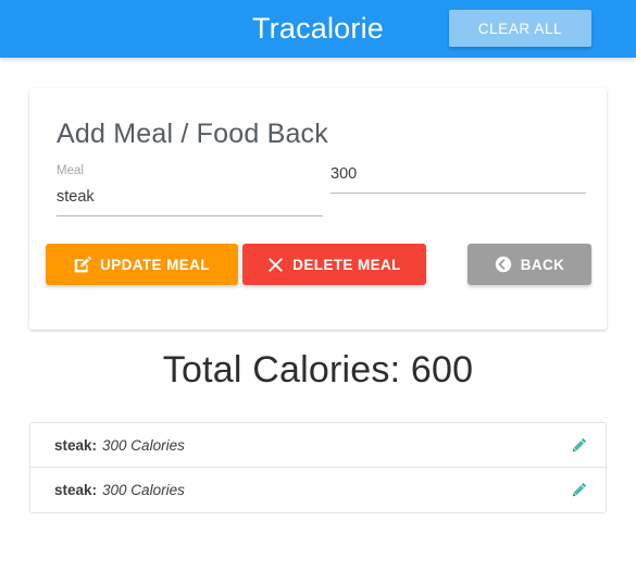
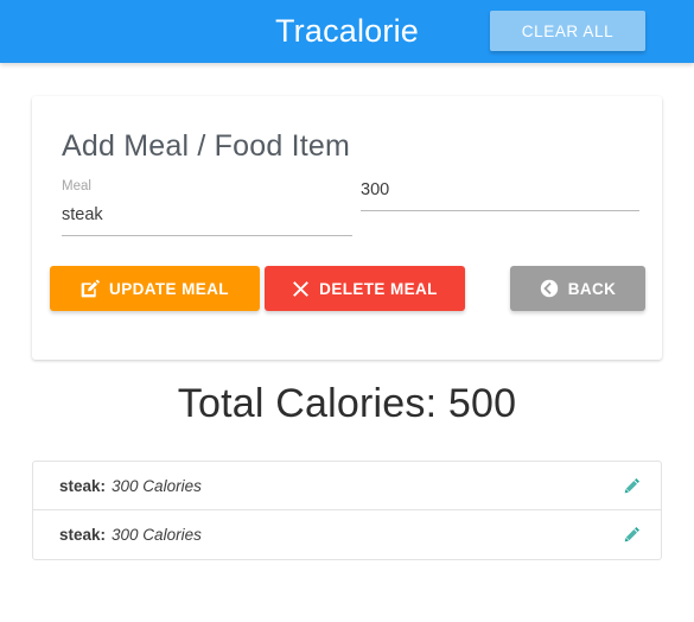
  Tracalorie
  CLEAR ALL
- Add Meal / Food Back
+ Add Meal / Food Item
  Meal
  steak
  300
  UPDATE MEAL
  DELETE MEAL
  BACK
- Total Calories: 600
+ Total Calories: 500
  steak:
  300 Calories
  steak:
  300 Calories
